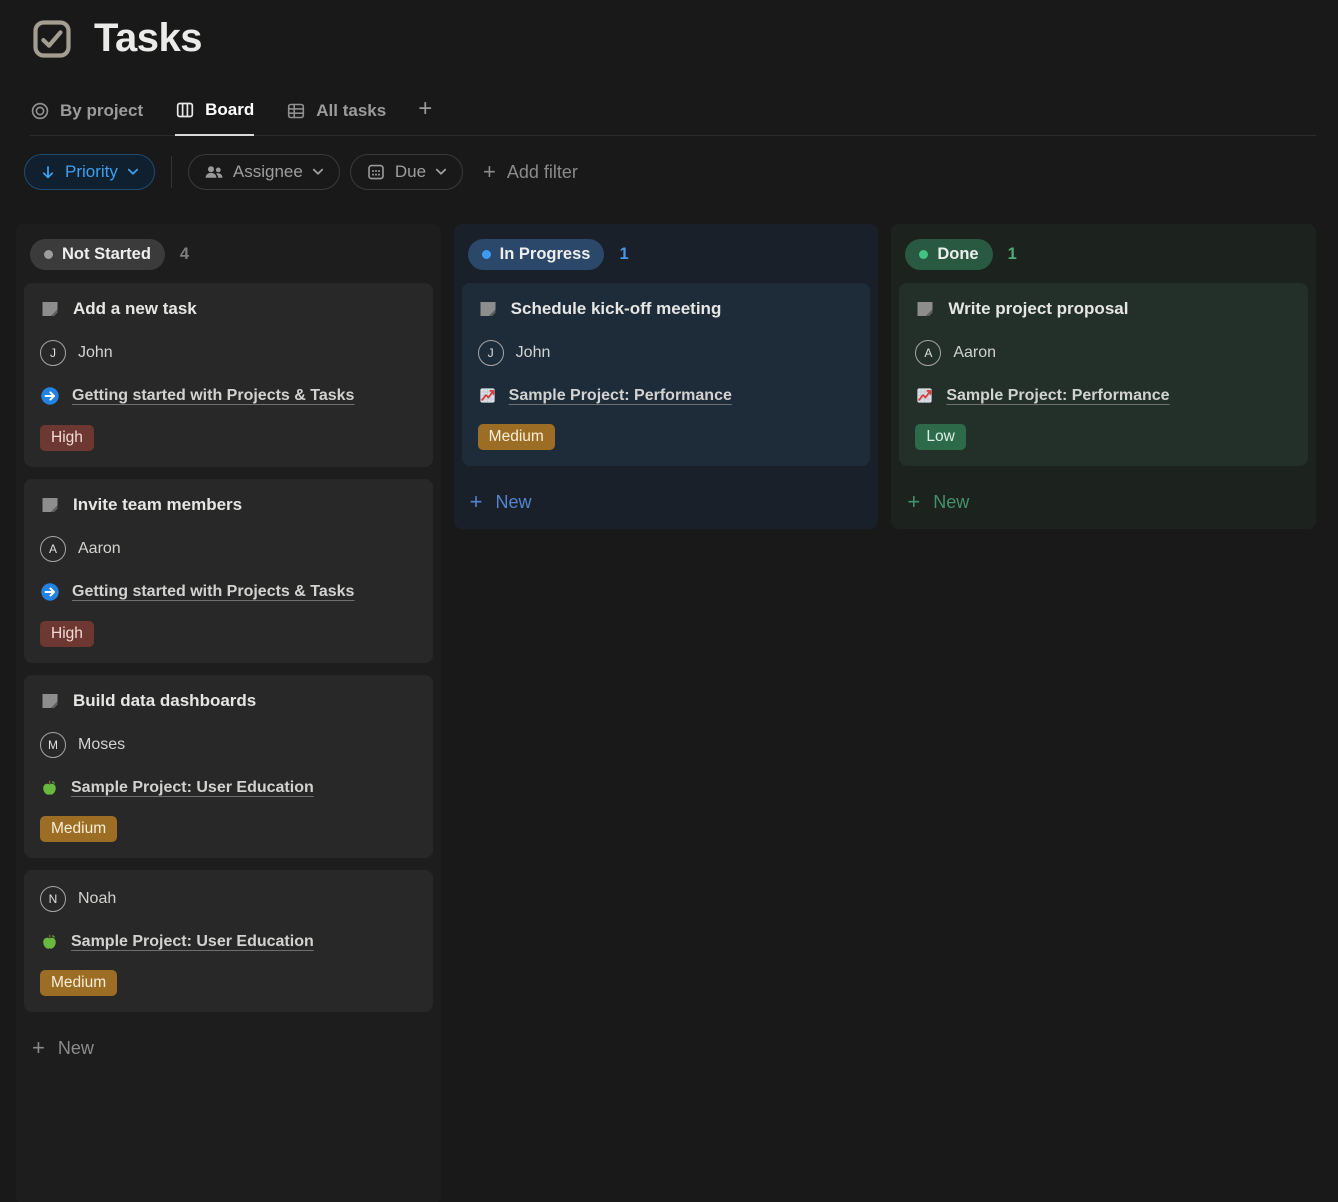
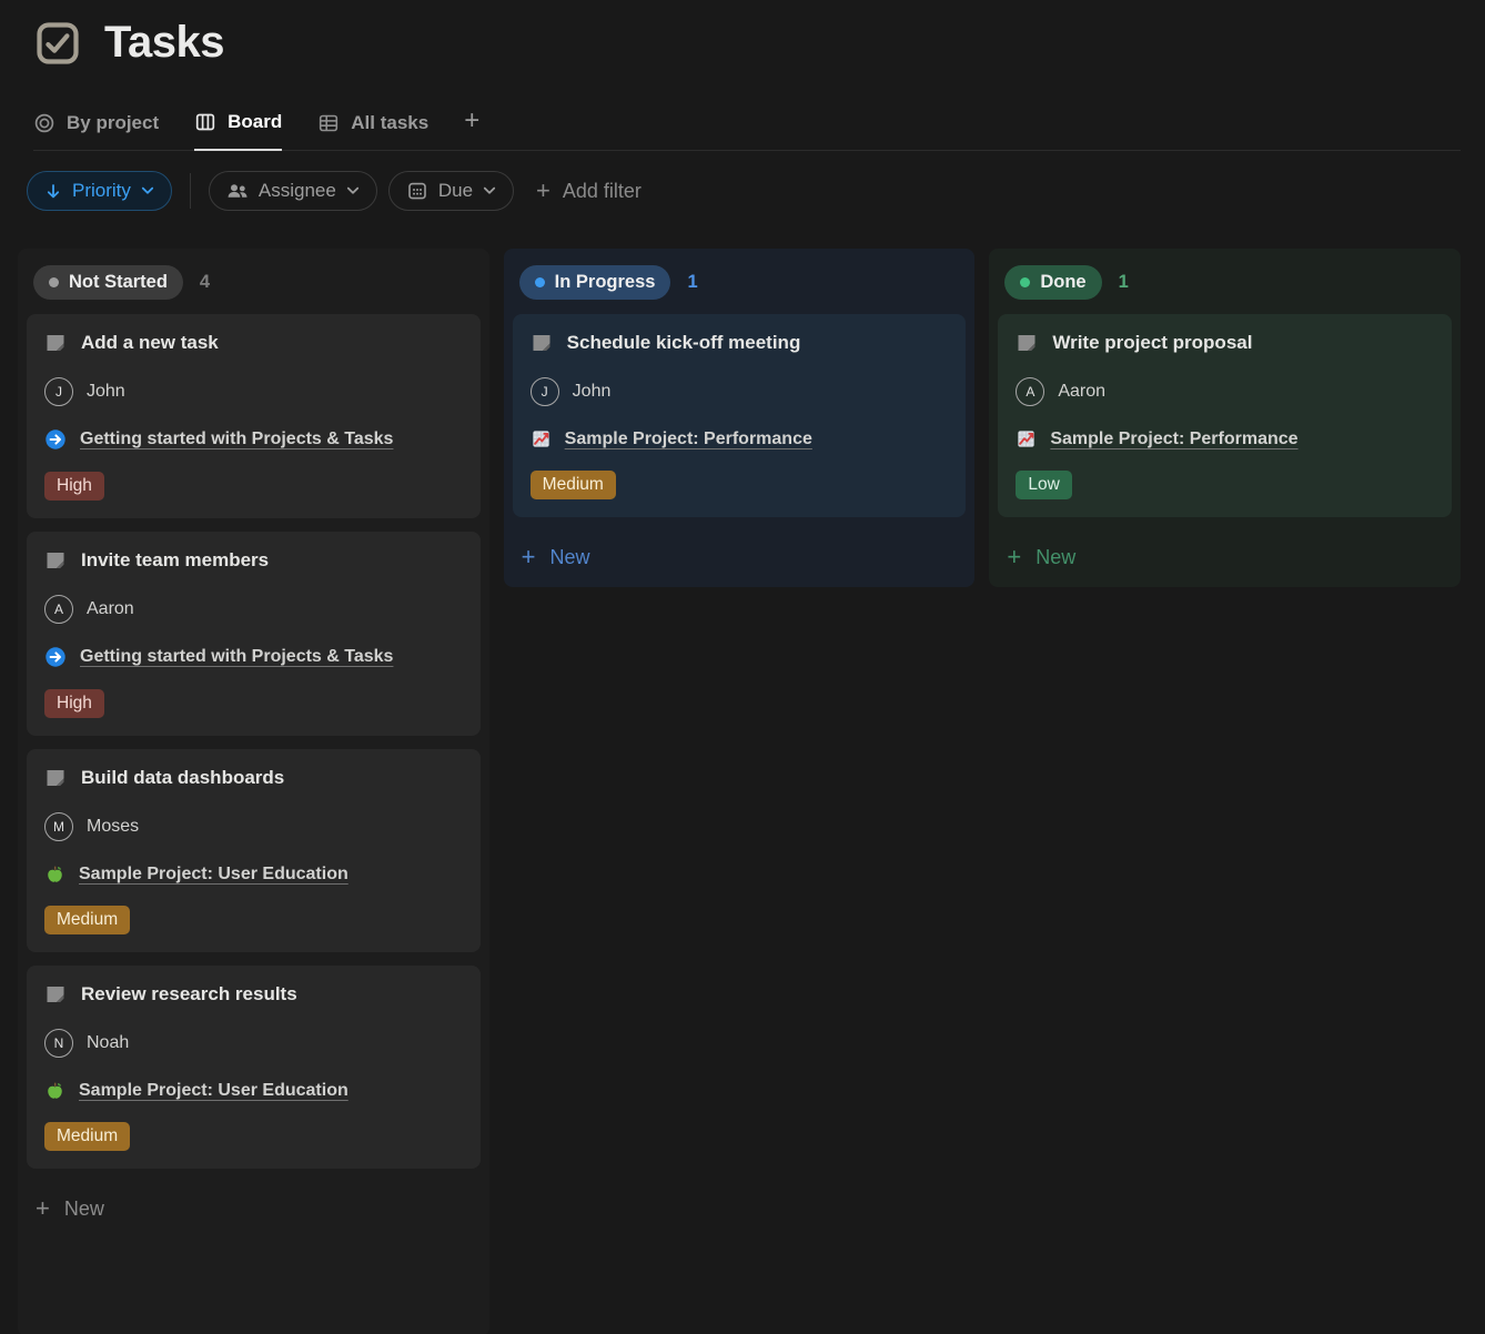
  Tasks
  By project
  Board
  All tasks
  +
  Priority
  Assignee
  Due
  +
  Add filter
  Not Started
  4
  Add a new task
  J
  John
  Getting started with Projects & Tasks
  High
  Invite team members
  A
  Aaron
  Getting started with Projects & Tasks
  High
  Build data dashboards
  M
  Moses
  Sample Project: User Education
  Medium
+ Review research results
  N
  Noah
  Sample Project: User Education
  Medium
  +
  New
  In Progress
  1
  Schedule kick-off meeting
  J
  John
  Sample Project: Performance
  Medium
  +
  New
  Done
  1
  Write project proposal
  A
  Aaron
  Sample Project: Performance
  Low
  +
  New
